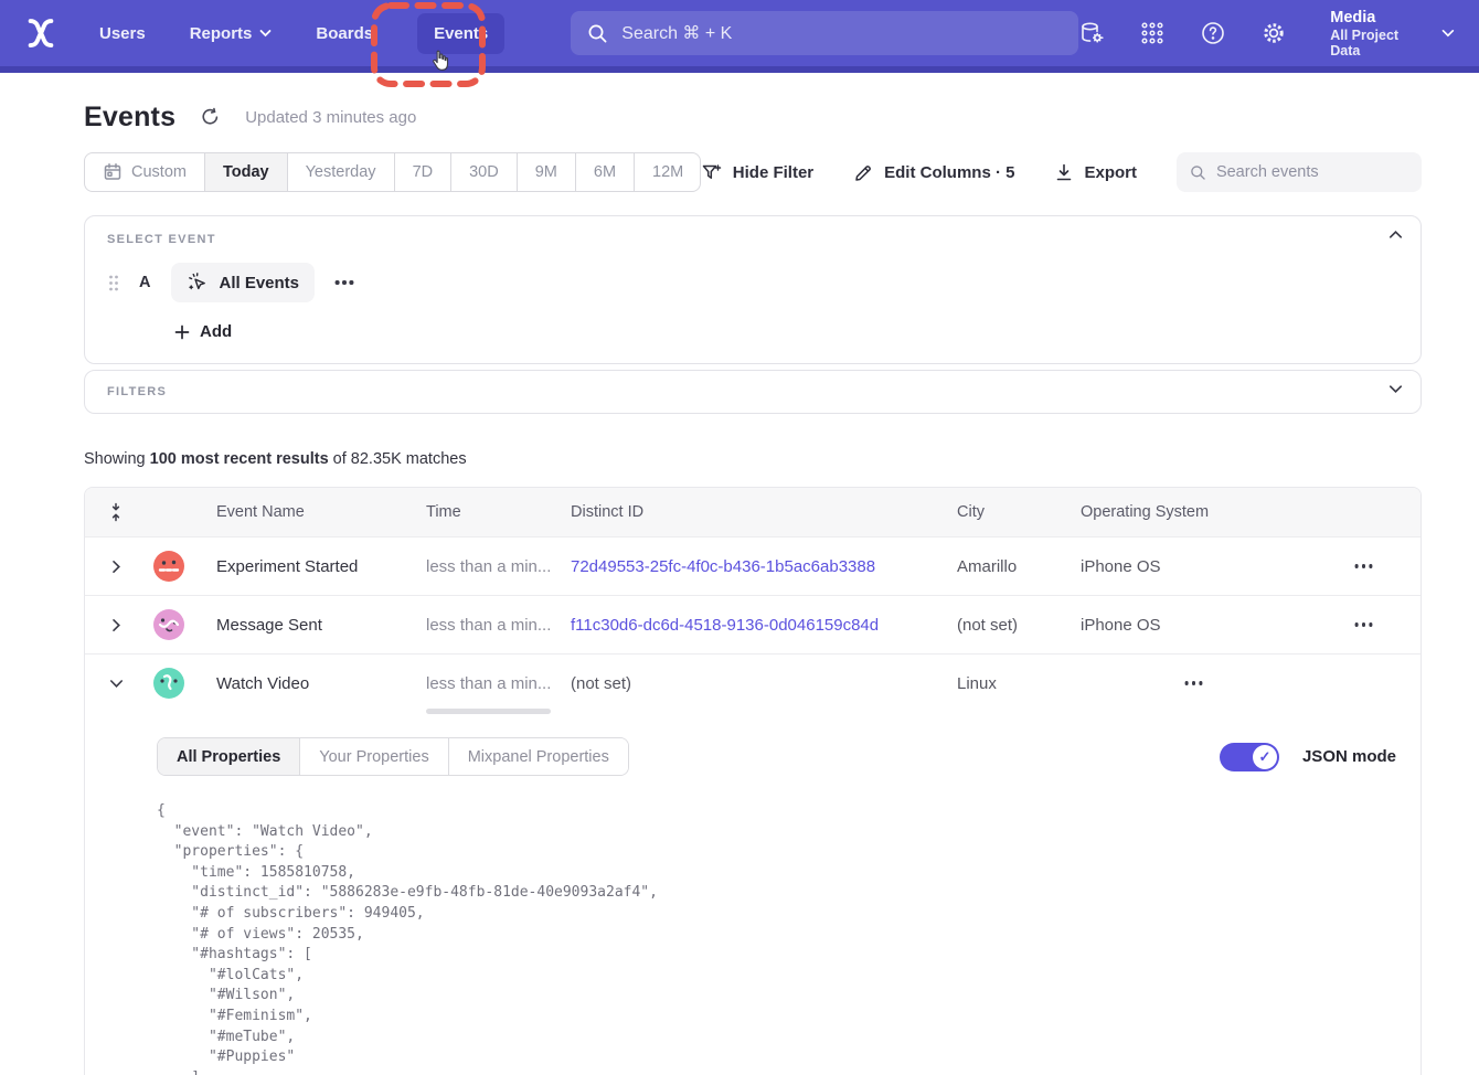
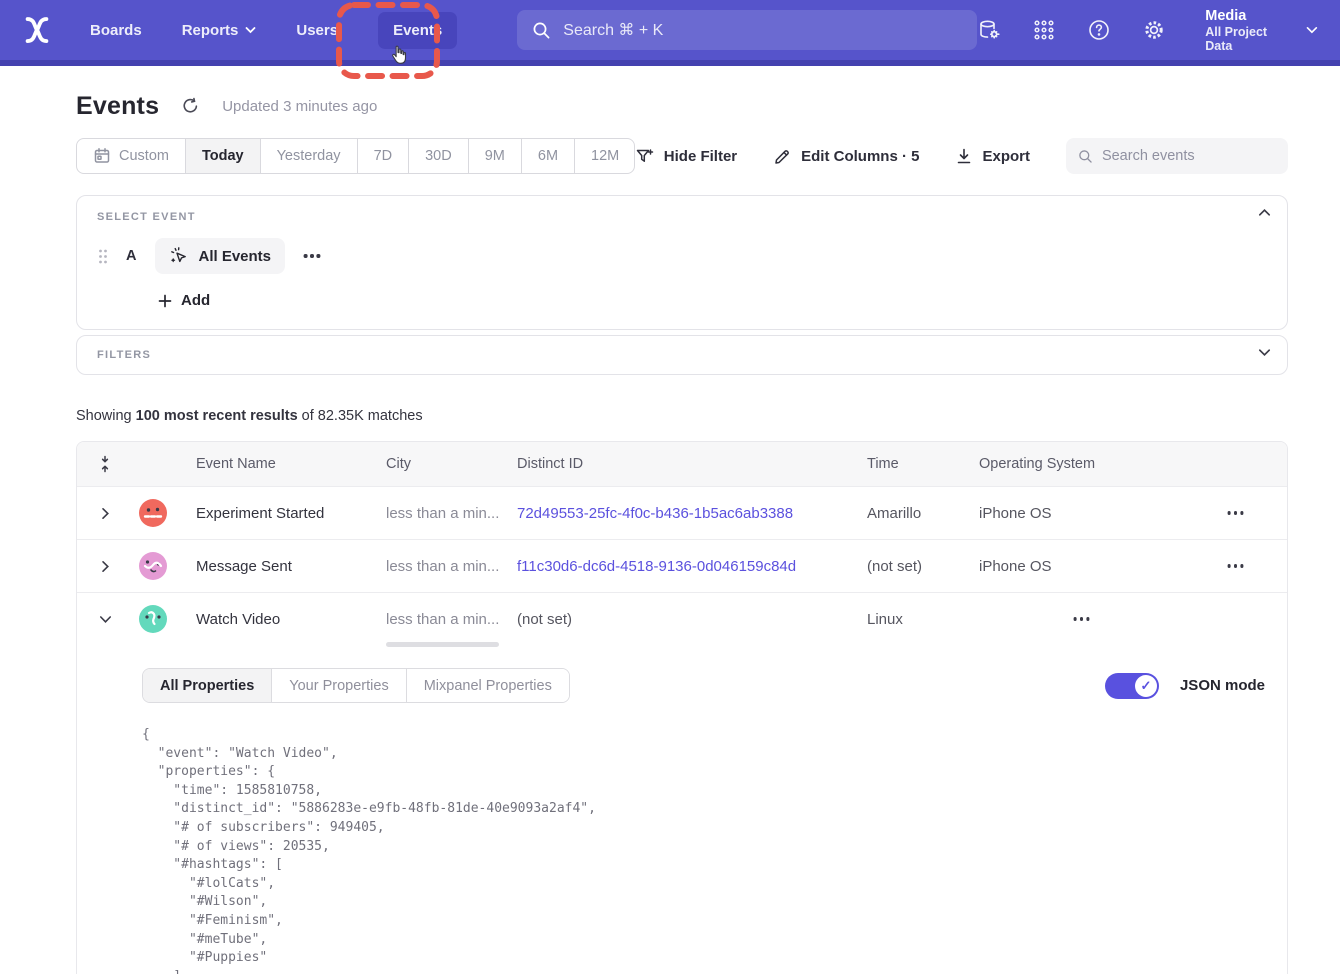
- Users
+ Boards
  Reports
- Boards
+ Users
  Event
  Search ⌘ + K
  Media
  All Project Data
  Events
  Updated 3 minutes ago
  Custom
  Today
  Yesterday
  7D
  30D
  9M
  6M
  12M
  Hide Filter
  Edit Columns · 5
  Export
  Search events
  SELECT EVENT
  A
  All Events
  Add
  FILTERS
  Showing 100 most recent results of 82.35K matches
  Event Name
- Time
+ City
  Distinct ID
- City
+ Time
  Operating System
  Experiment Started
  less than a min...
  72d49553-25fc-4f0c-b436-1b5ac6ab3388
  Amarillo
  iPhone OS
  Message Sent
  less than a min...
  f11c30d6-dc6d-4518-9136-0d046159c84d
  (not set)
  iPhone OS
  Watch Video
  less than a min...
  (not set)
  Linux
  All Properties
  Your Properties
  Mixpanel Properties
  ✓
  JSON mode
  {
  "event": "Watch Video",
  "properties": {
  "time": 1585810758,
  "distinct_id": "5886283e-e9fb-48fb-81de-40e9093a2af4",
  "# of subscribers": 949405,
  "# of views": 20535,
  "#hashtags": [
  "#lolCats",
  "#Wilson",
  "#Feminism",
  "#meTube",
  "#Puppies"
